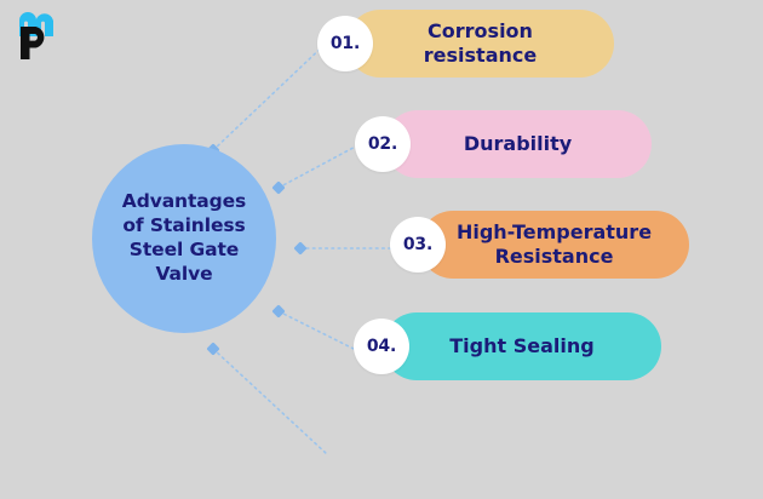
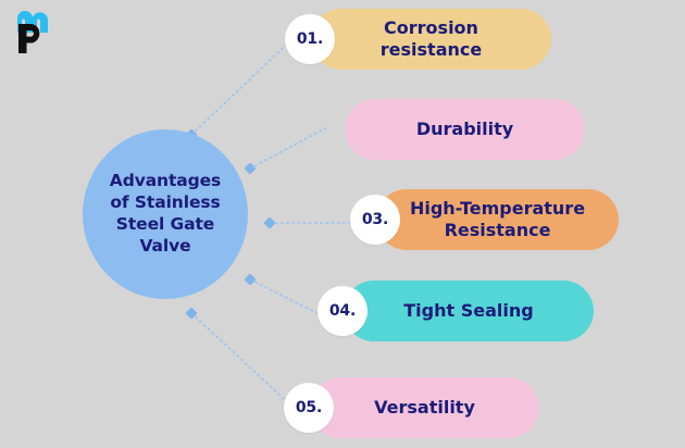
  Advantages
  of Stainless
  Steel Gate
  Valve
  Corrosion
  resistance
  01.
  Durability
- 02.
  High-Temperature
  Resistance
  03.
  Tight Sealing
  04.
+ Versatility
+ 05.
